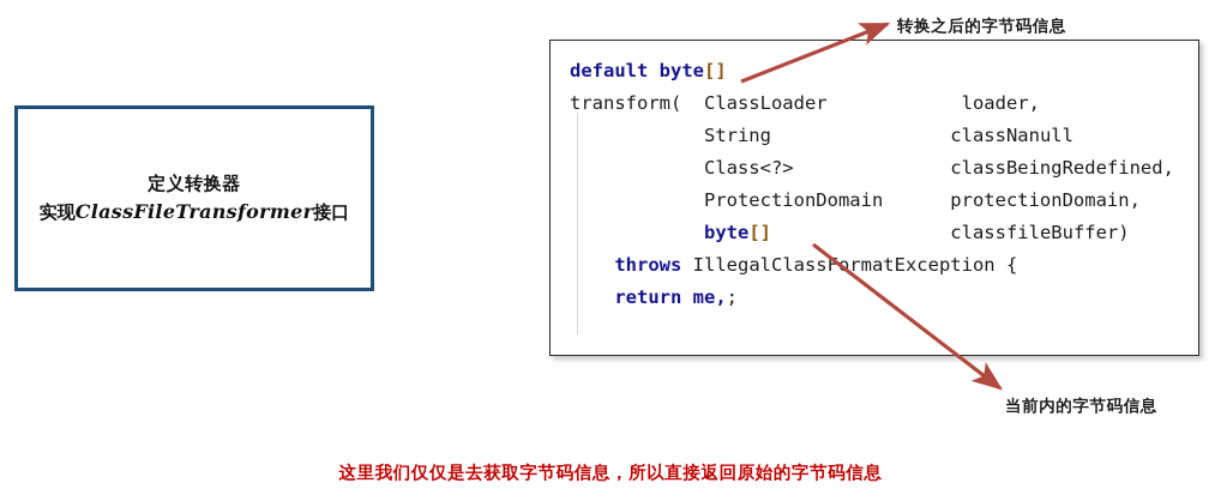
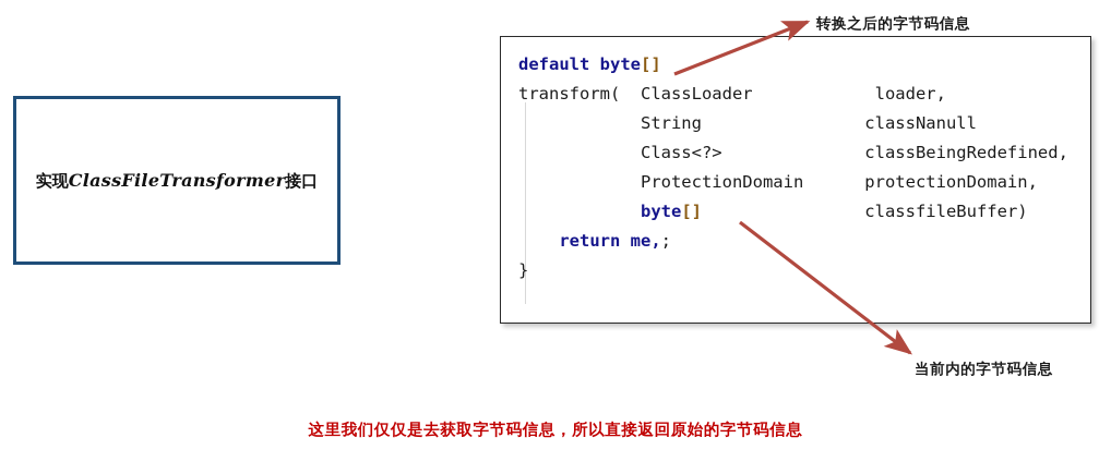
- 定义转换器
  实现ClassFileTransformer接口
  default byte[]
  transform( ClassLoader loader,
  String classNanull
  Class<?> classBeingRedefined,
  ProtectionDomain protectionDomain,
  byte[] classfileBuffer)
- throws IllegalClassFormatException {
  return me,;
+ }
  转换之后的字节码信息
  当前内的字节码信息
  这里我们仅仅是去获取字节码信息，所以直接返回原始的字节码信息
